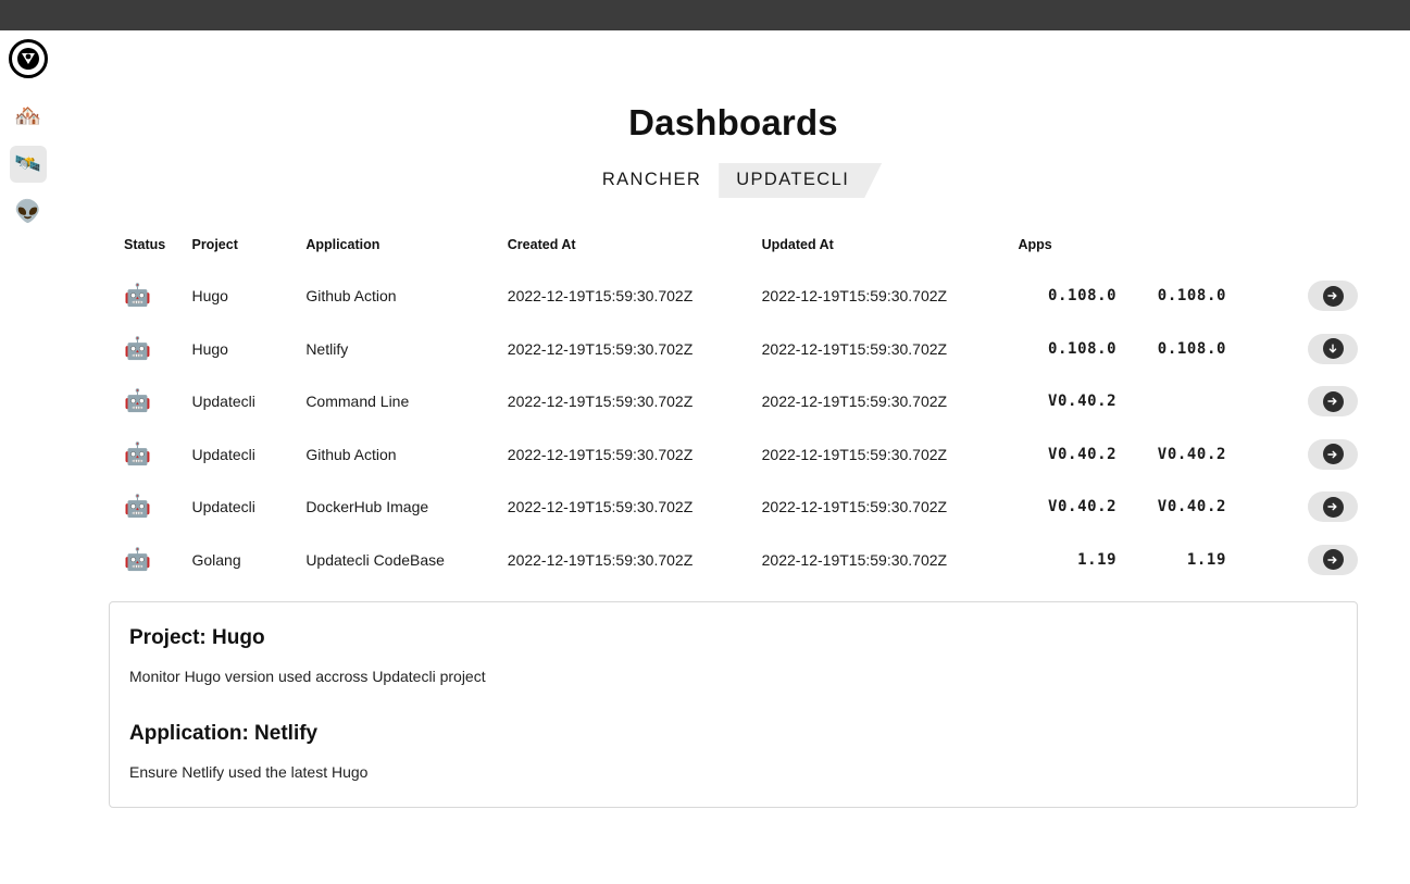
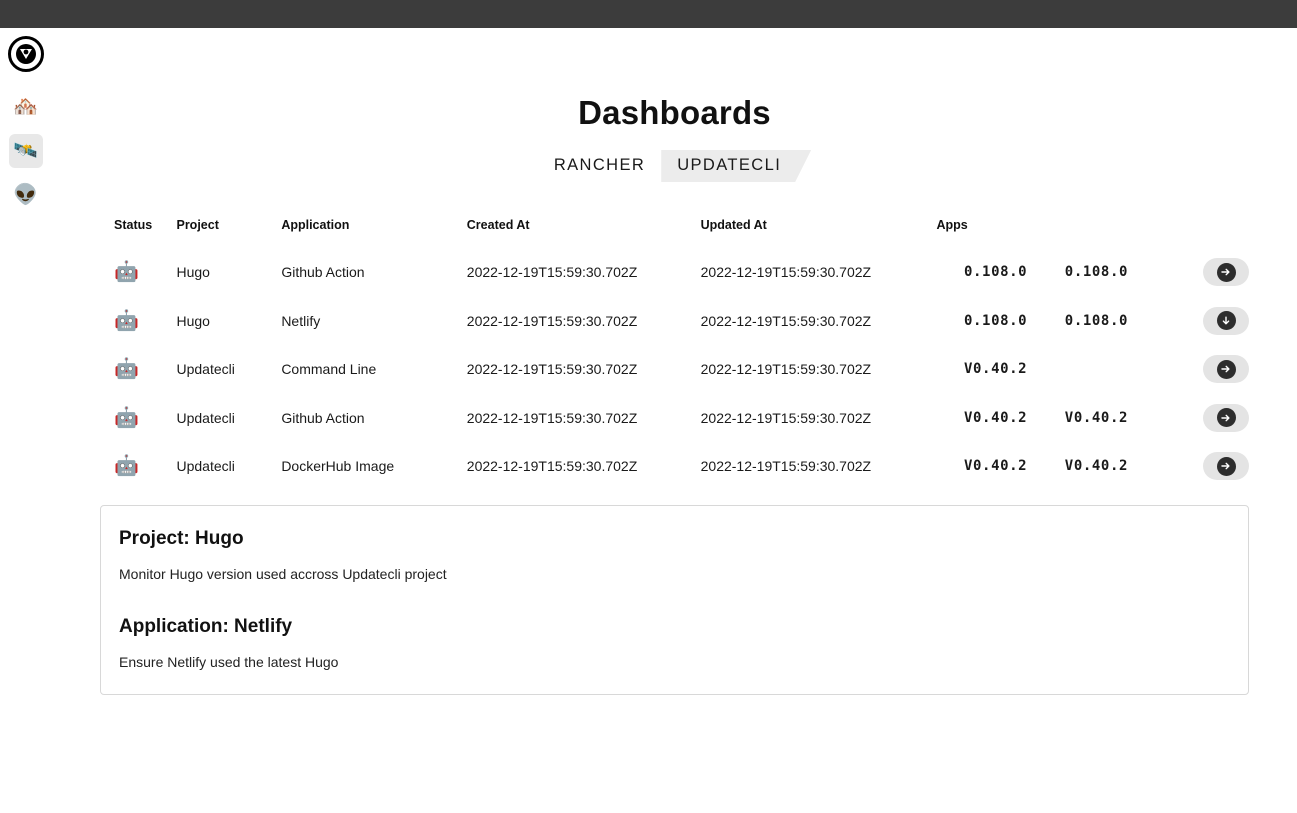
  🏘️
  🛰️
  👽
  Dashboards
  RANCHER
  UPDATECLI
  Status	Project	Application	Created At	Updated At	Apps
  🤖	Hugo	Github Action	2022-12-19T15:59:30.702Z	2022-12-19T15:59:30.702Z	0.108.0	0.108.0
  🤖	Hugo	Netlify	2022-12-19T15:59:30.702Z	2022-12-19T15:59:30.702Z	0.108.0	0.108.0
  🤖	Updatecli	Command Line	2022-12-19T15:59:30.702Z	2022-12-19T15:59:30.702Z	V0.40.2
  🤖	Updatecli	Github Action	2022-12-19T15:59:30.702Z	2022-12-19T15:59:30.702Z	V0.40.2	V0.40.2
  🤖	Updatecli	DockerHub Image	2022-12-19T15:59:30.702Z	2022-12-19T15:59:30.702Z	V0.40.2	V0.40.2
- 🤖	Golang	Updatecli CodeBase	2022-12-19T15:59:30.702Z	2022-12-19T15:59:30.702Z	1.19	1.19
  Project: Hugo
  Monitor Hugo version used accross Updatecli project
  Application: Netlify
  Ensure Netlify used the latest Hugo
